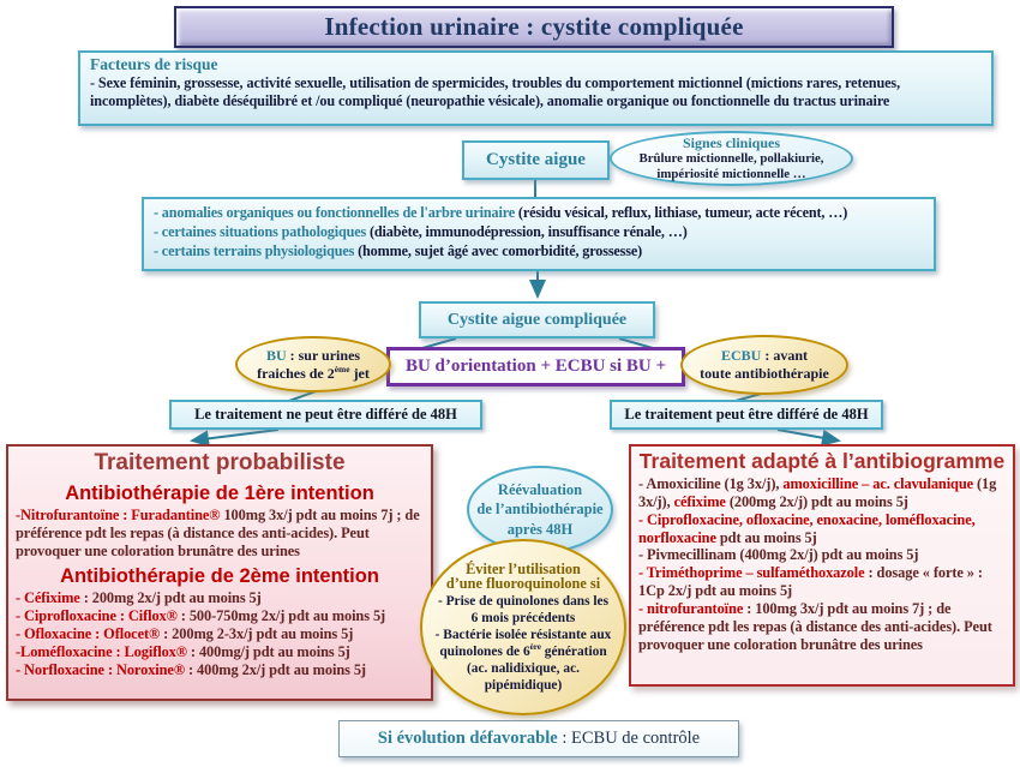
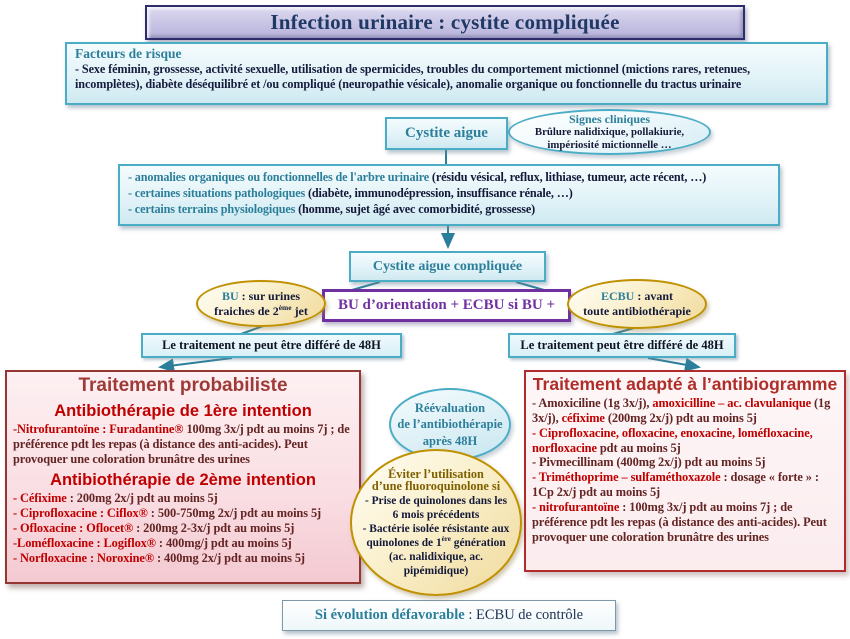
  Infection urinaire : cystite compliquée
  Facteurs de risque
  - Sexe féminin, grossesse, activité sexuelle, utilisation de spermicides, troubles du comportement mictionnel (mictions rares, retenues, incomplètes), diabète déséquilibré et /ou compliqué (neuropathie vésicale), anomalie organique ou fonctionnelle du tractus urinaire
  Cystite aigue
  Signes cliniques
- Brûlure mictionnelle, pollakiurie, impériosité mictionnelle …
+ Brûlure nalidixique, pollakiurie, impériosité mictionnelle …
  - anomalies organiques ou fonctionnelles de l'arbre urinaire (résidu vésical, reflux, lithiase, tumeur, acte récent, …)
  - certaines situations pathologiques (diabète, immunodépression, insuffisance rénale, …)
  - certains terrains physiologiques (homme, sujet âgé avec comorbidité, grossesse)
  Cystite aigue compliquée
  BU : sur urines
  fraiches de 2ème jet
  BU d’orientation + ECBU si BU +
  ECBU : avant
  toute antibiothérapie
  Le traitement ne peut être différé de 48H
  Le traitement peut être différé de 48H
  Traitement probabiliste
  Antibiothérapie de 1ère intention
  -Nitrofurantoïne : Furadantine® 100mg 3x/j pdt au moins 7j ; de préférence pdt les repas (à distance des anti-acides). Peut provoquer une coloration brunâtre des urines
  Antibiothérapie de 2ème intention
  - Céfixime : 200mg 2x/j pdt au moins 5j
  - Ciprofloxacine : Ciflox® : 500-750mg 2x/j pdt au moins 5j
  - Ofloxacine : Oflocet® : 200mg 2-3x/j pdt au moins 5j
  -Loméfloxacine : Logiflox® : 400mg/j pdt au moins 5j
  - Norfloxacine : Noroxine® : 400mg 2x/j pdt au moins 5j
  Réévaluation
  de l’antibiothérapie
  après 48H
  Éviter l’utilisation
  d’une fluoroquinolone si
  - Prise de quinolones dans les 6 mois précédents
- - Bactérie isolée résistante aux quinolones de 6ère génération (ac. nalidixique, ac. pipémidique)
+ - Bactérie isolée résistante aux quinolones de 1ère génération (ac. nalidixique, ac. pipémidique)
  Traitement adapté à l’antibiogramme
  - Amoxiciline (1g 3x/j), amoxicilline – ac. clavulanique (1g 3x/j), céfixime (200mg 2x/j) pdt au moins 5j
  - Ciprofloxacine, ofloxacine, enoxacine, loméfloxacine, norfloxacine pdt au moins 5j
  - Pivmecillinam (400mg 2x/j) pdt au moins 5j
  - Triméthoprime – sulfaméthoxazole : dosage « forte » : 1Cp 2x/j pdt au moins 5j
  - nitrofurantoïne : 100mg 3x/j pdt au moins 7j ; de préférence pdt les repas (à distance des anti-acides). Peut provoquer une coloration brunâtre des urines
  Si évolution défavorable : ECBU de contrôle
